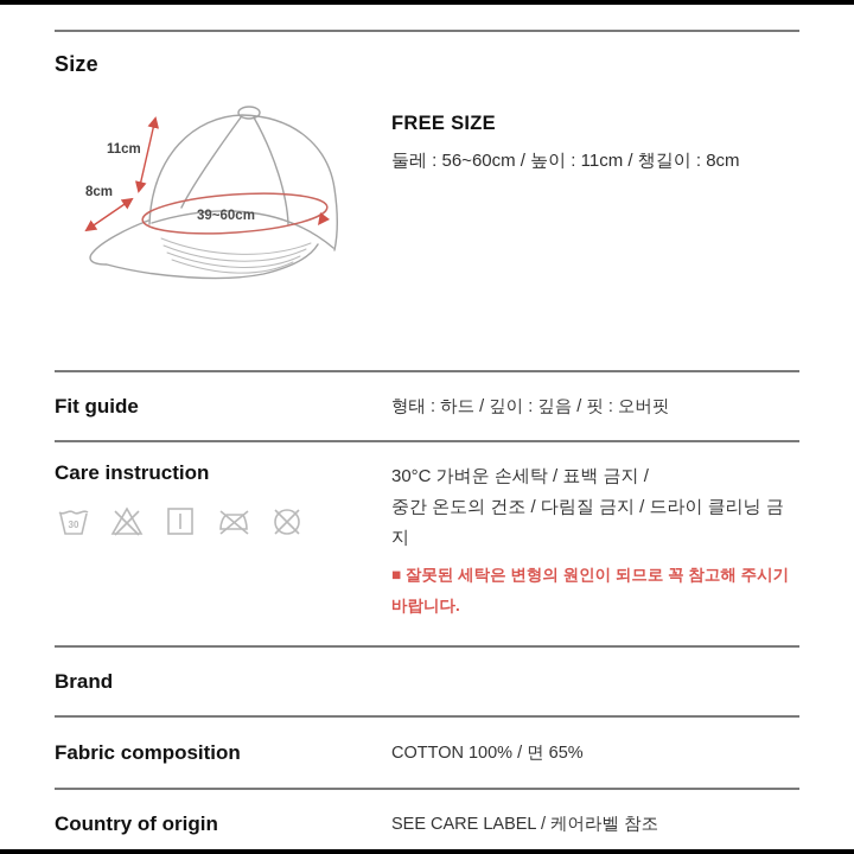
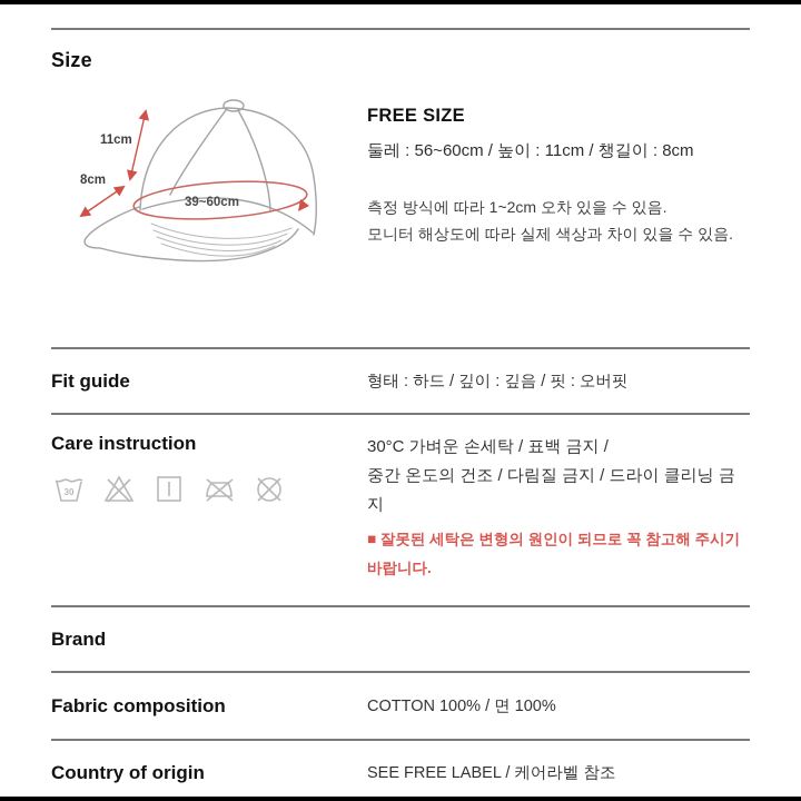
  Size
  11cm
  8cm
  39~60cm
  FREE SIZE
  둘레 : 56~60cm / 높이 : 11cm / 챙길이 : 8cm
+ 측정 방식에 따라 1~2cm 오차 있을 수 있음.
+ 모니터 해상도에 따라 실제 색상과 차이 있을 수 있음.
  Fit guide
  형태 : 하드 / 깊이 : 깊음 / 핏 : 오버핏
  Care instruction
  30
  30°C 가벼운 손세탁 / 표백 금지 /
  중간 온도의 건조 / 다림질 금지 / 드라이 클리닝 금지
  ■ 잘못된 세탁은 변형의 원인이 되므로 꼭 참고해 주시기 바랍니다.
  Brand
  Fabric composition
- COTTON 100% / 면 65%
+ COTTON 100% / 면 100%
  Country of origin
- SEE CARE LABEL / 케어라벨 참조
+ SEE FREE LABEL / 케어라벨 참조
